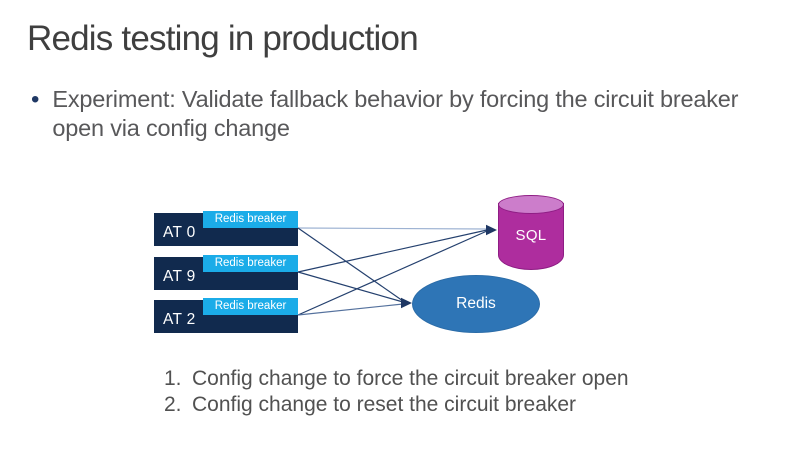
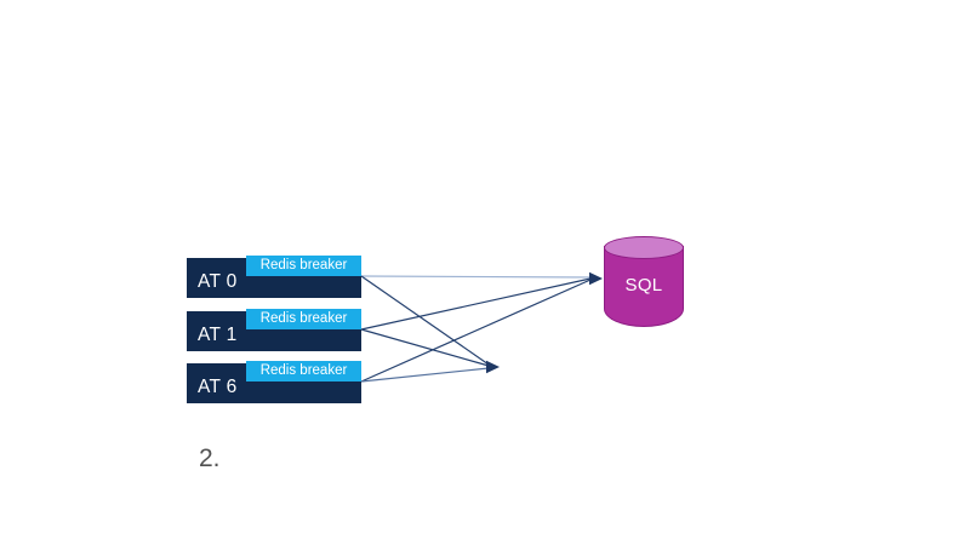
- Redis testing in production
- •
- Experiment: Validate fallback behavior by forcing the circuit breaker open via config change
  AT 0
  Redis breaker
- AT 9
+ AT 1
  Redis breaker
- AT 2
+ AT 6
  Redis breaker
  SQL
- Redis
- 1.
- Config change to force the circuit breaker open
  2.
- Config change to reset the circuit breaker
